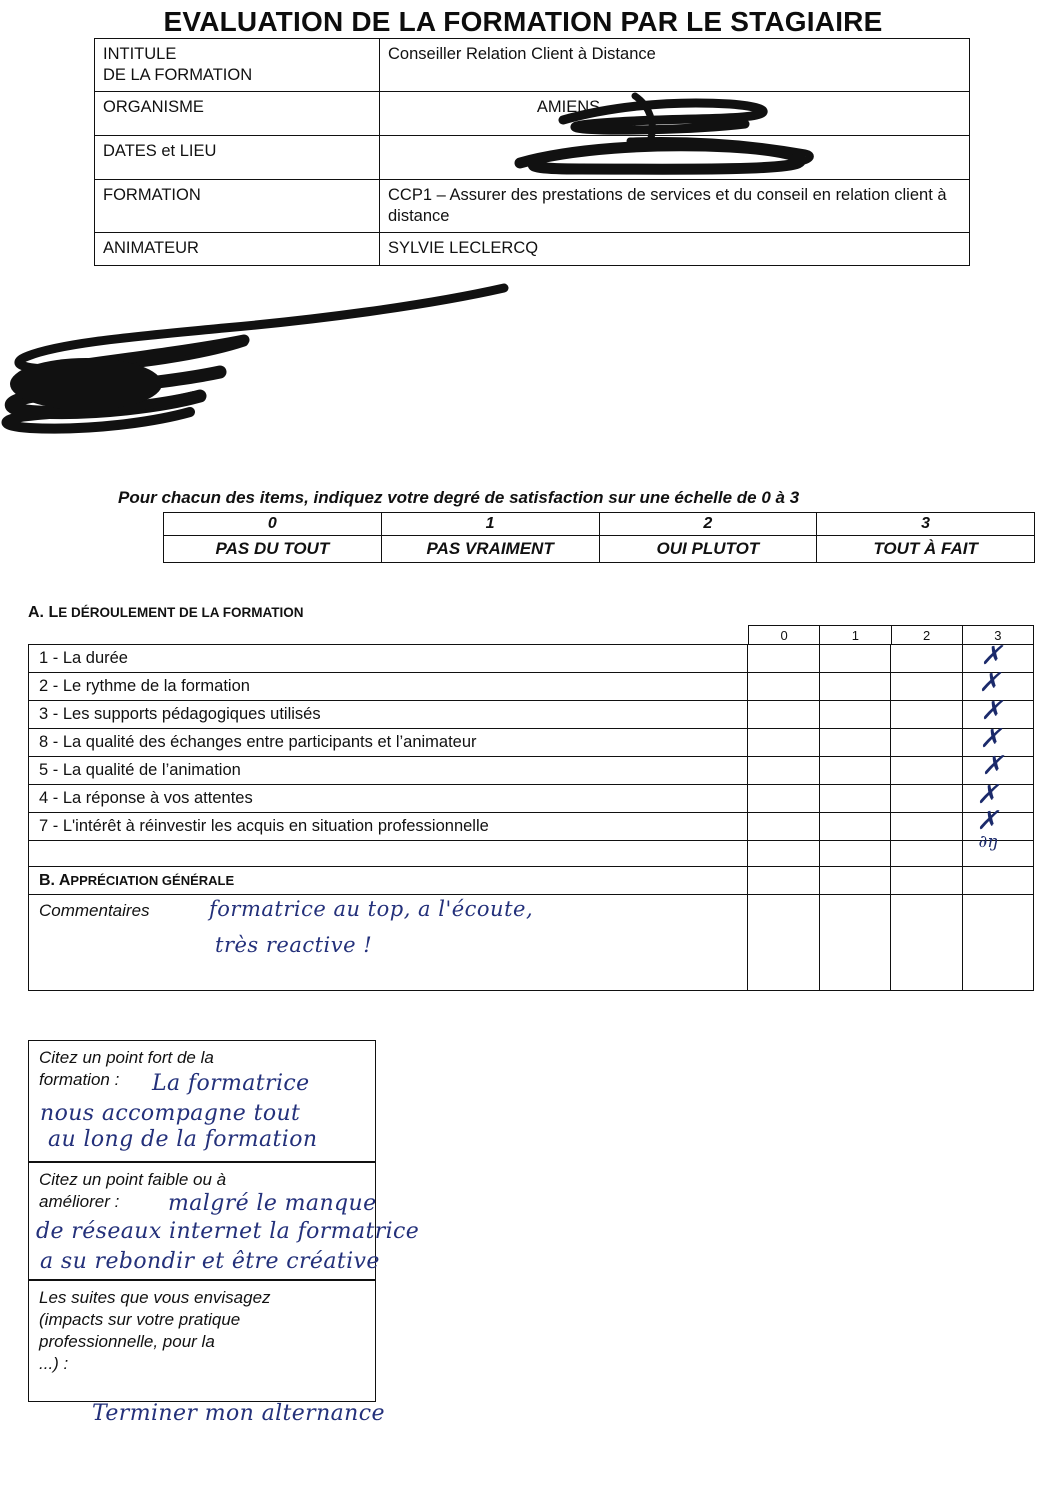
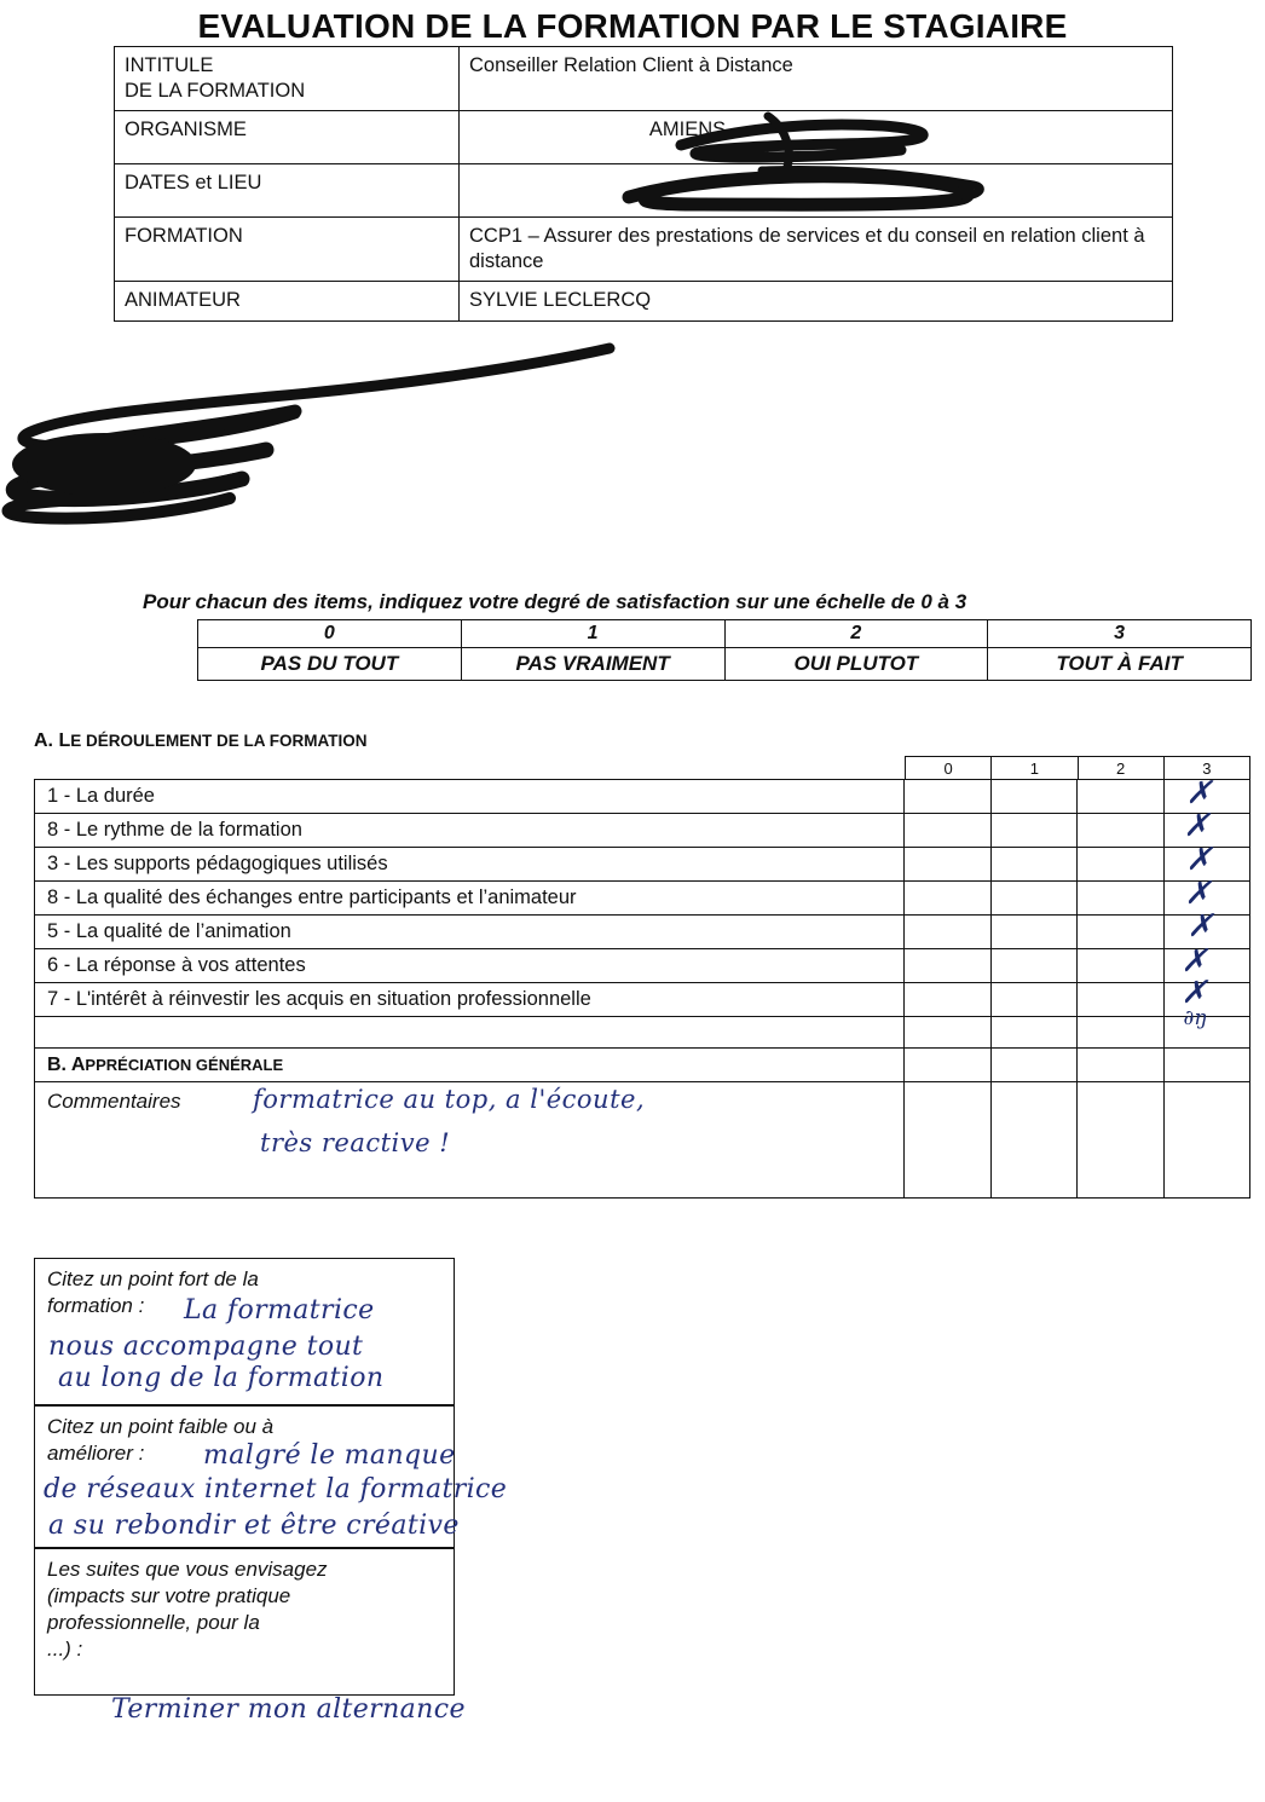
  EVALUATION DE LA FORMATION PAR LE STAGIAIRE
  INTITULE DE LA FORMATION	Conseiller Relation Client à Distance
  ORGANISME	AMIENS
  DATES et LIEU
  FORMATION	CCP1 – Assurer des prestations de services et du conseil en relation client à distance
  ANIMATEUR	SYLVIE LECLERCQ
  Pour chacun des items, indiquez votre degré de satisfaction sur une échelle de 0 à 3
  0	1	2	3
  PAS DU TOUT	PAS VRAIMENT	OUI PLUTOT	TOUT À FAIT
  A. LE DÉROULEMENT DE LA FORMATION
  0	1	2	3
  1 - La durée				✗
- 2 - Le rythme de la formation				✗
+ 8 - Le rythme de la formation				✗
  3 - Les supports pédagogiques utilisés				✗
  8 - La qualité des échanges entre participants et l’animateur				✗
  5 - La qualité de l’animation				✗
- 4 - La réponse à vos attentes				✗
+ 6 - La réponse à vos attentes				✗
  7 - L'intérêt à réinvestir les acquis en situation professionnelle				✗
  				∂ŋ
  B. APPRÉCIATION GÉNÉRALE
  Commentaires formatrice au top, a l'écoute, très reactive !
  Citez un point fort de la
  formation :
  La formatrice
  nous accompagne tout
  au long de la formation
  Citez un point faible ou à
  améliorer :
  malgré le manque
  de réseaux internet la formatrice
  a su rebondir et être créative
  Les suites que vous envisagez
  (impacts sur votre pratique
  professionnelle, pour la
  ...) :
  Terminer mon alternance
